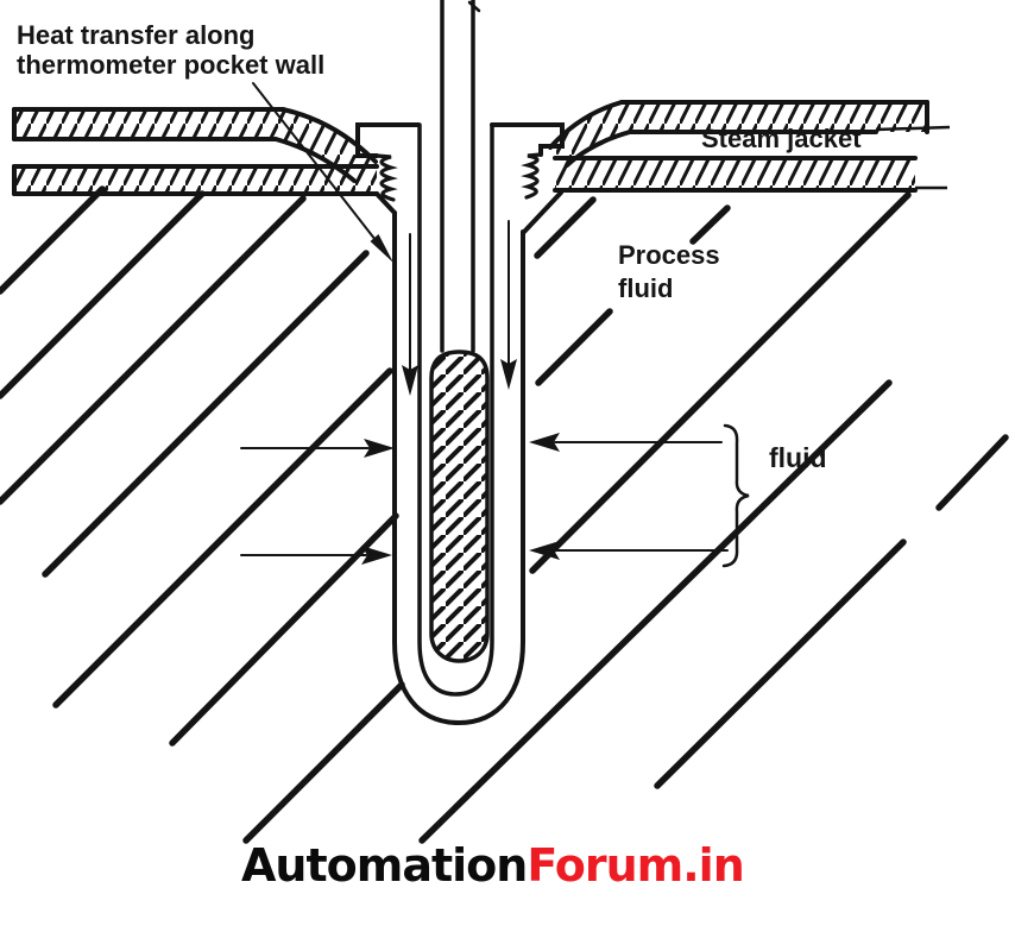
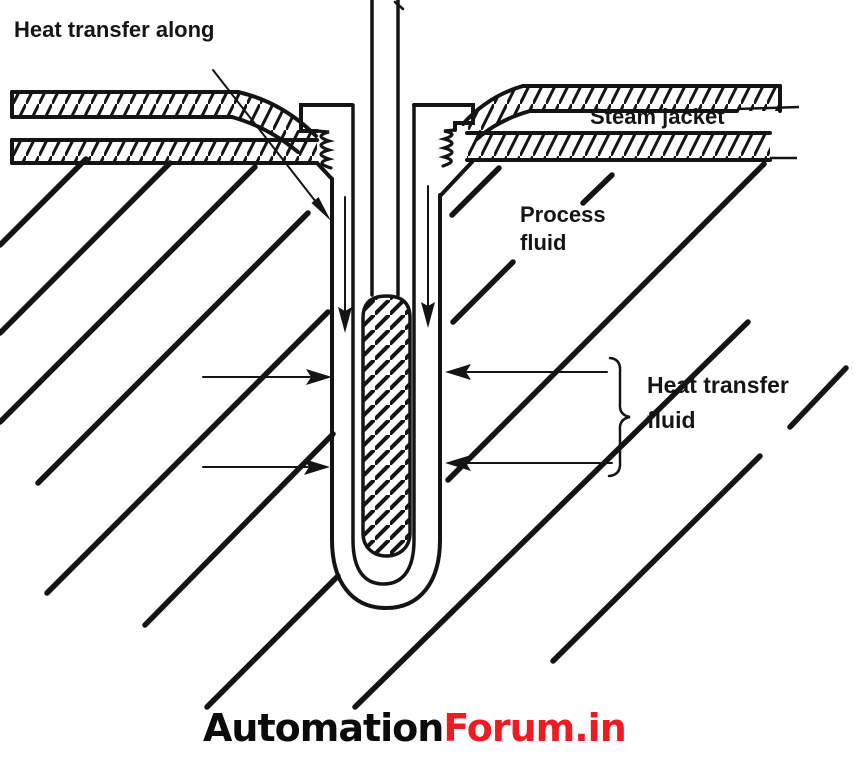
  Heat transfer along
- thermometer pocket wall
  Steam jacket
  Process
  fluid
+ Heat transfer
  fluid
  AutomationForum.in
